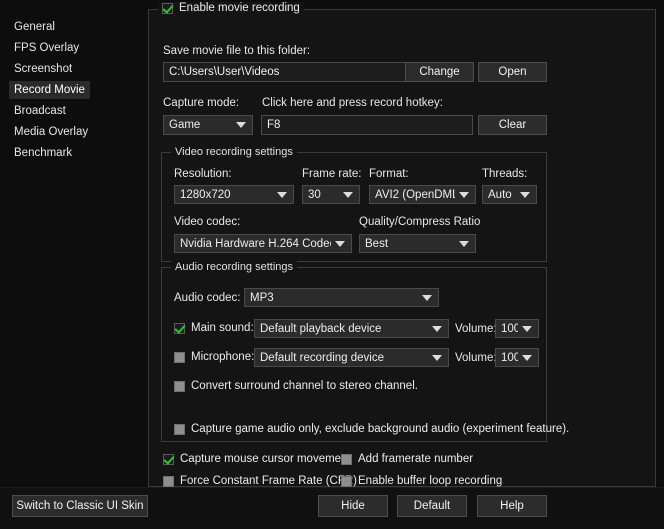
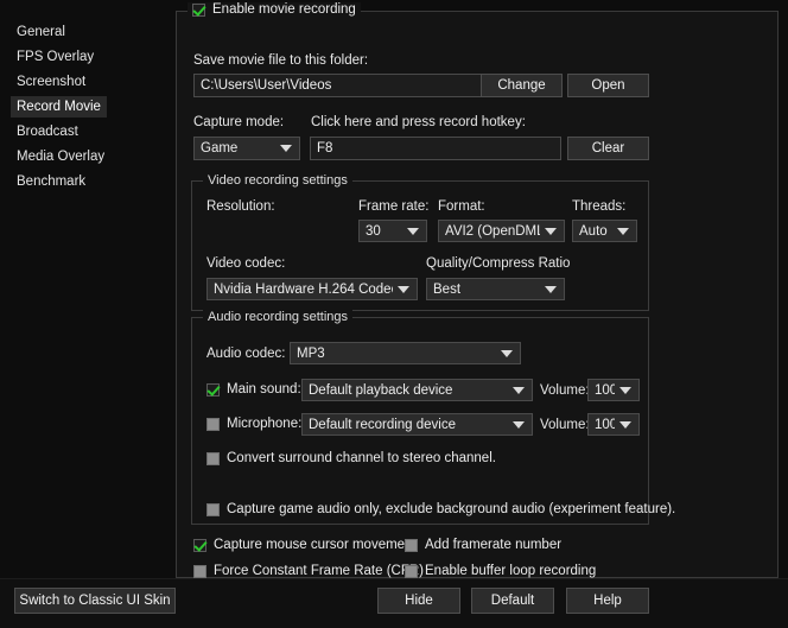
  General
  FPS Overlay
  Screenshot
  Record Movie
  Broadcast
  Media Overlay
  Benchmark
  Enable movie recording
  Save movie file to this folder:
  C:\Users\User\Videos
  Change
  Open
  Capture mode:
  Click here and press record hotkey:
  Game
  F8
  Clear
  Video recording settings
  Resolution:
- 1280x720
  Frame rate:
  30
  Format:
  AVI2 (OpenDM
  Threads:
  Auto
  Video codec:
  Nvidia Hardware H.264 Code
  Quality/Compress Ratio
  Best
  Audio recording settings
  Audio codec:
  MP3
  Main sound:
  Default playback device
  Volume
  100
  Microphone:
  Default recording device
  Volume
  100
  Convert surround channel to stereo channel.
  Capture game audio only, exclude background audio (experiment feature).
  Capture mouse cursor moveme
  Add framerate number
  Force Constant Frame Rate (C)
  Enable buffer loop recording
  Switch to Classic UI Skin
  Hide
  Default
  Help
